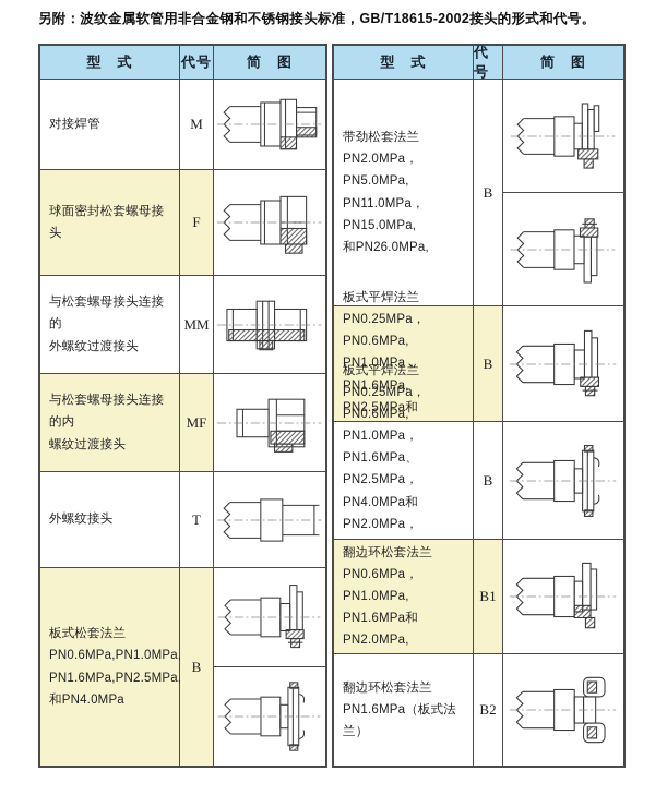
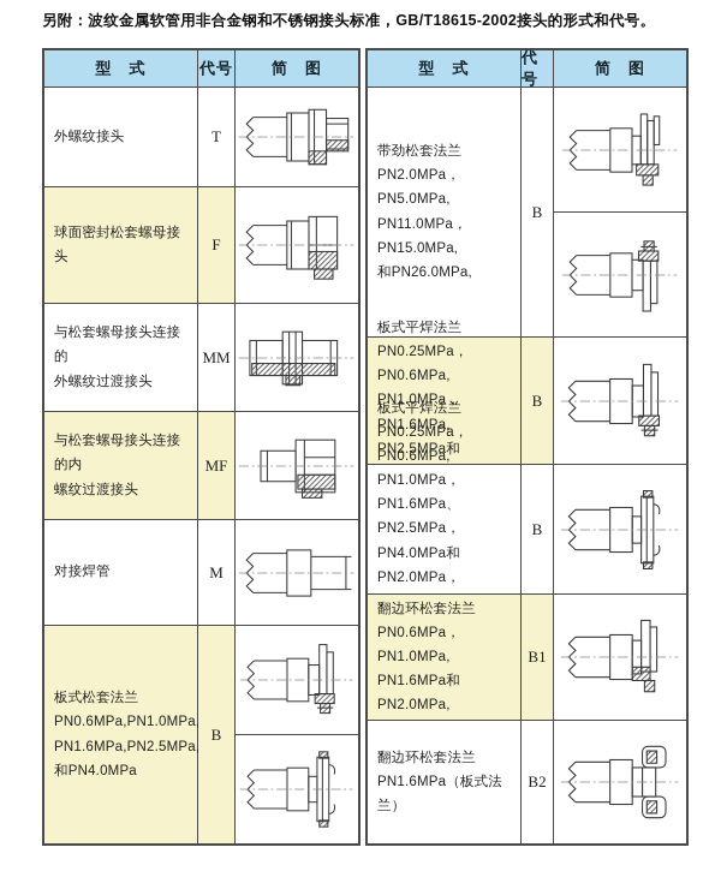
  另附：波纹金属软管用非合金钢和不锈钢接头标准，GB/T18615-2002接头的形式和代号。
  型 式
  代号
  简 图
- 对接焊管
+ 外螺纹接头
- M
+ T
  球面密封松套螺母接头
  F
  与松套螺母接头连接的
  外螺纹过渡接头
  MM
  与松套螺母接头连接的内
  螺纹过渡接头
  MF
- 外螺纹接头
+ 对接焊管
- T
+ M
  板式松套法兰
  PN0.6MPa,PN1.0MPa
  PN1.6MPa,PN2.5MPa
  和PN4.0MPa
  B
  型 式
  代号
  简 图
  带劲松套法兰
  PN2.0MPa，PN5.0MPa,
  PN11.0MPa，PN15.0MPa,
  和PN26.0MPa,
  B
  板式平焊法兰
  PN0.25MPa，PN0.6MPa,
  PN1.0MPa，PN1.6MPa,
  B
  板式平焊法兰
  PN0.25MPa，PN0.6MPa,
  PN1.0MPa，PN1.6MPa、
  PN2.5MPa，PN4.0MPa和
  B
  翻边环松套法兰
  PN0.6MPa，PN1.0MPa,
  PN1.6MPa和PN2.0MPa,
  B1
  翻边环松套法兰
  PN1.6MPa（板式法兰）
  B2
